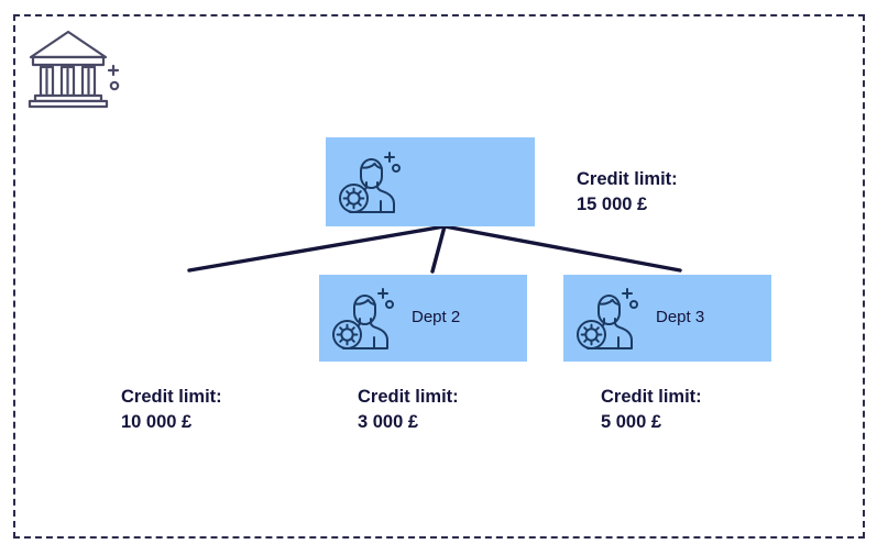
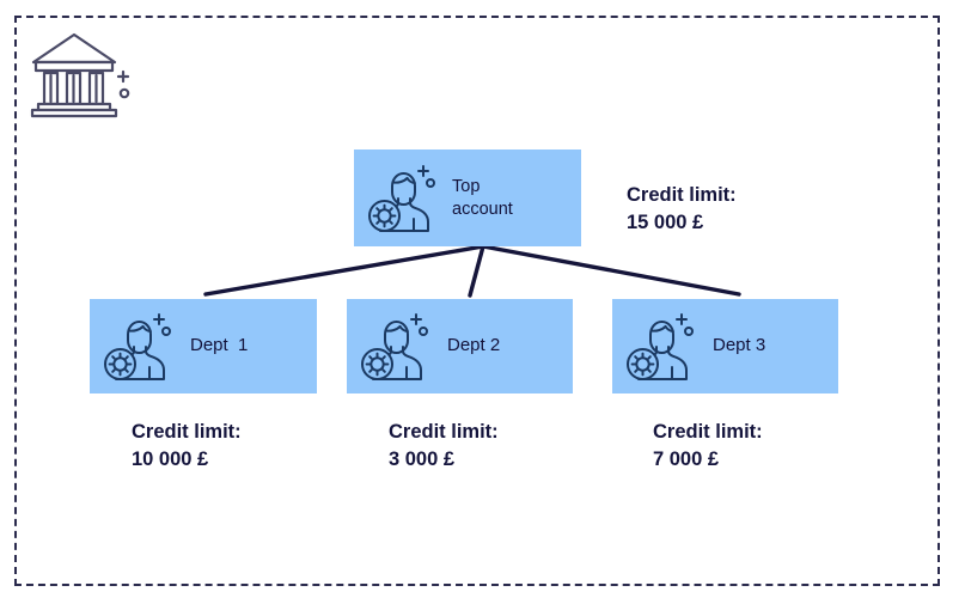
+ Top
+ account
+ Dept 1
  Dept 2
  Dept 3
  Credit limit:
  15 000 £
  Credit limit:
  10 000 £
  Credit limit:
  3 000 £
  Credit limit:
- 5 000 £
+ 7 000 £
